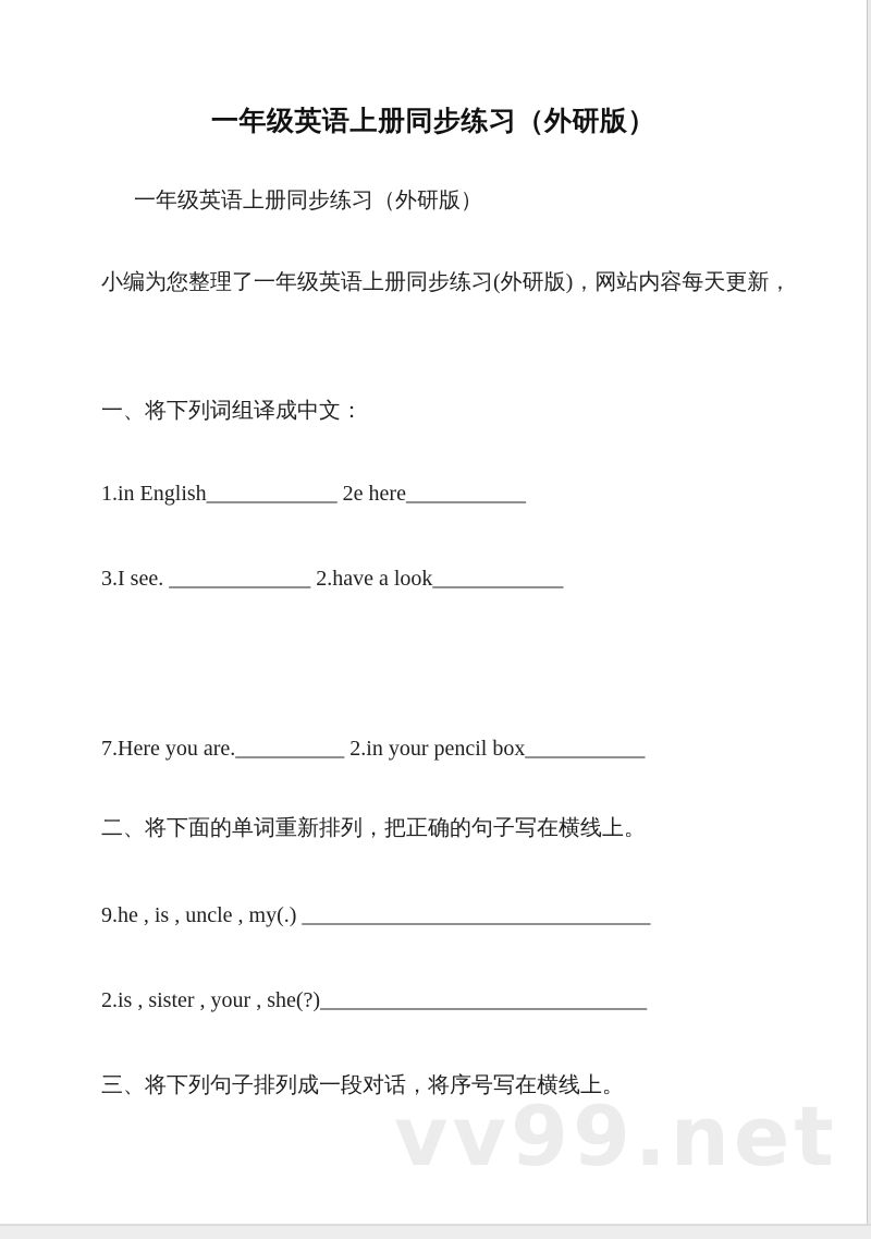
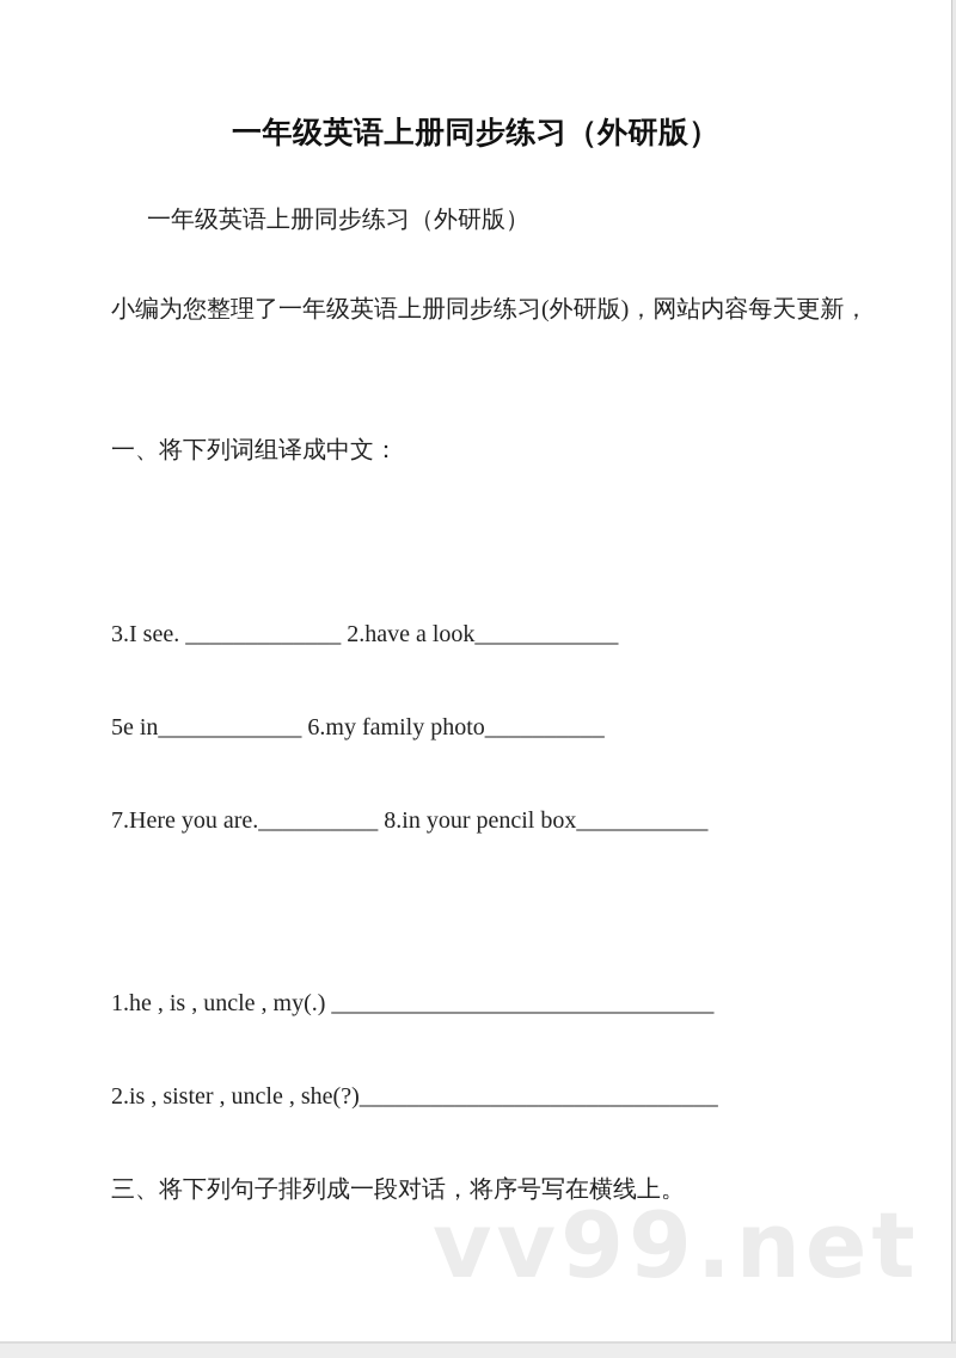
  一年级英语上册同步练习（外研版）
  一年级英语上册同步练习（外研版）
  小编为您整理了一年级英语上册同步练习(外研版)，网站内容每天更新，
  一、将下列词组译成中文：
- 1.in English____________ 2e here___________
  3.I see. _____________ 2.have a look____________
+ 5e in____________ 6.my family photo__________
- 7.Here you are.__________ 2.in your pencil box___________
+ 7.Here you are.__________ 8.in your pencil box___________
- 二、将下面的单词重新排列，把正确的句子写在横线上。
- 9.he , is , uncle , my(.) ________________________________
+ 1.he , is , uncle , my(.) ________________________________
- 2.is , sister , your , she(?)______________________________
+ 2.is , sister , uncle , she(?)______________________________
  三、将下列句子排列成一段对话，将序号写在横线上。
  vv99.net
